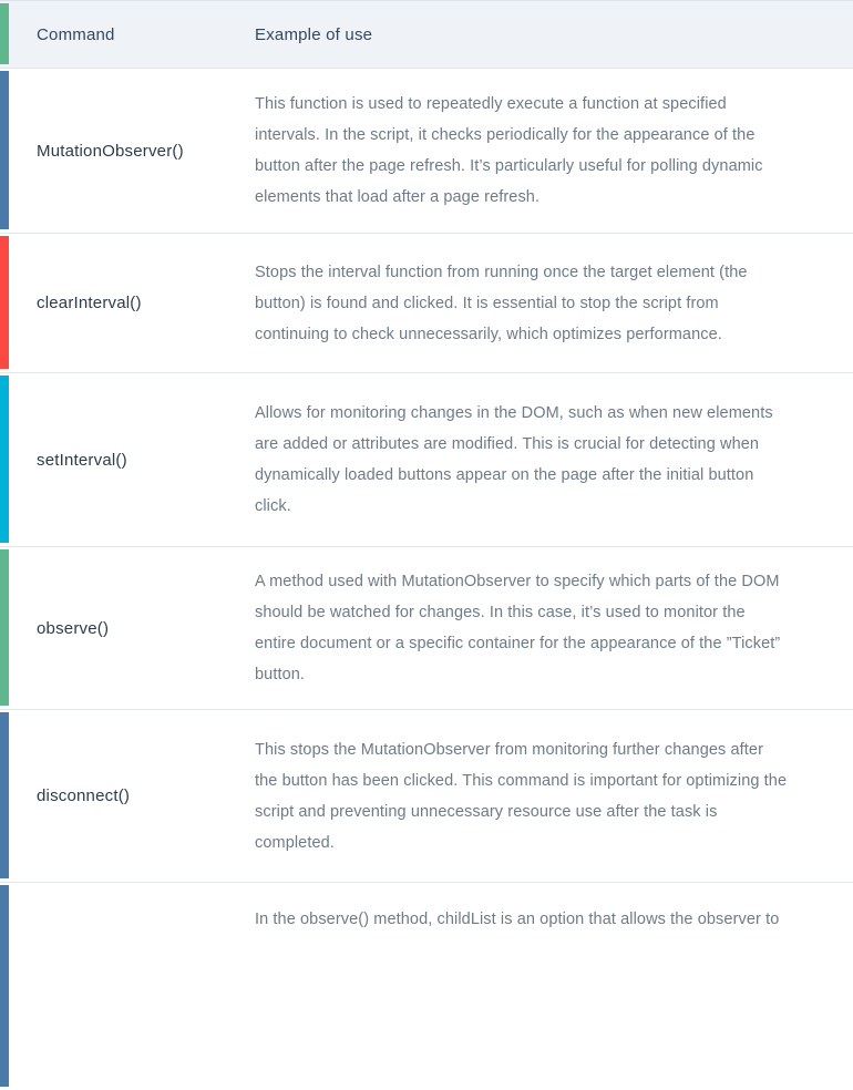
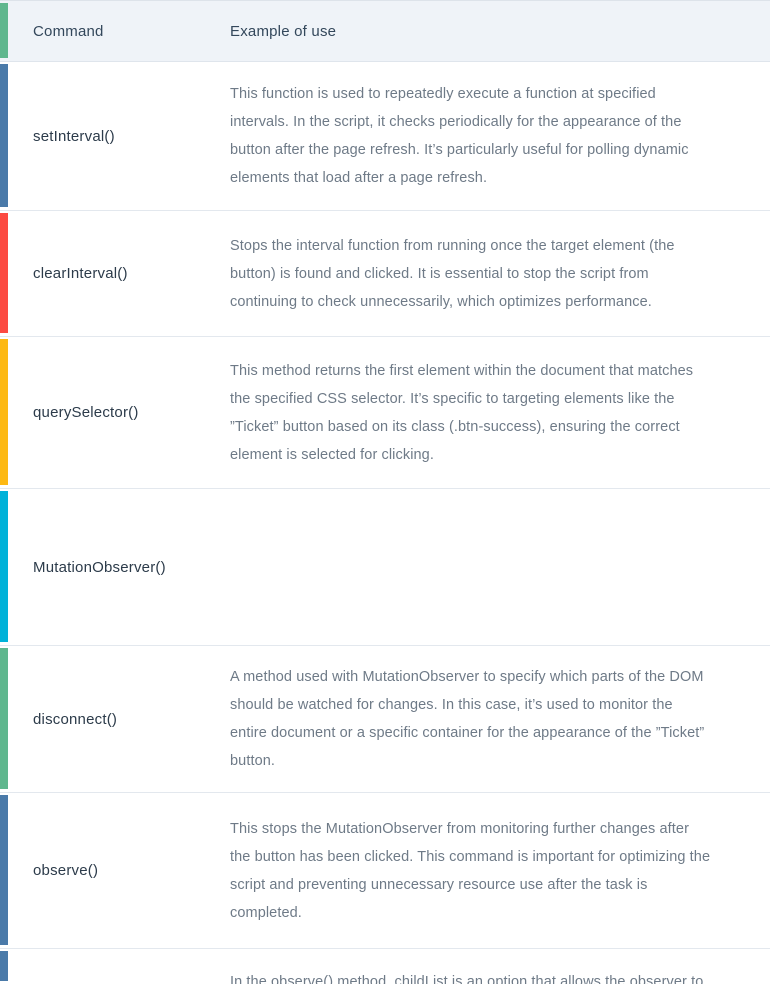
  Command
  Example of use
- MutationObserver()
+ setInterval()
  This function is used to repeatedly execute a function at specified intervals. In the script, it checks periodically for the appearance of the button after the page refresh. It’s particularly useful for polling dynamic elements that load after a page refresh.
  clearInterval()
  Stops the interval function from running once the target element (the button) is found and clicked. It is essential to stop the script from continuing to check unnecessarily, which optimizes performance.
+ querySelector()
+ This method returns the first element within the document that matches the specified CSS selector. It’s specific to targeting elements like the ”Ticket” button based on its class (.btn-success), ensuring the correct element is selected for clicking.
- setInterval()
+ MutationObserver()
- Allows for monitoring changes in the DOM, such as when new elements are added or attributes are modified. This is crucial for detecting when dynamically loaded buttons appear on the page after the initial button click.
- observe()
+ disconnect()
  A method used with MutationObserver to specify which parts of the DOM should be watched for changes. In this case, it’s used to monitor the entire document or a specific container for the appearance of the ”Ticket” button.
- disconnect()
+ observe()
  This stops the MutationObserver from monitoring further changes after the button has been clicked. This command is important for optimizing the script and preventing unnecessary resource use after the task is completed.
  In the observe() method, childList is an option that allows the observer to
